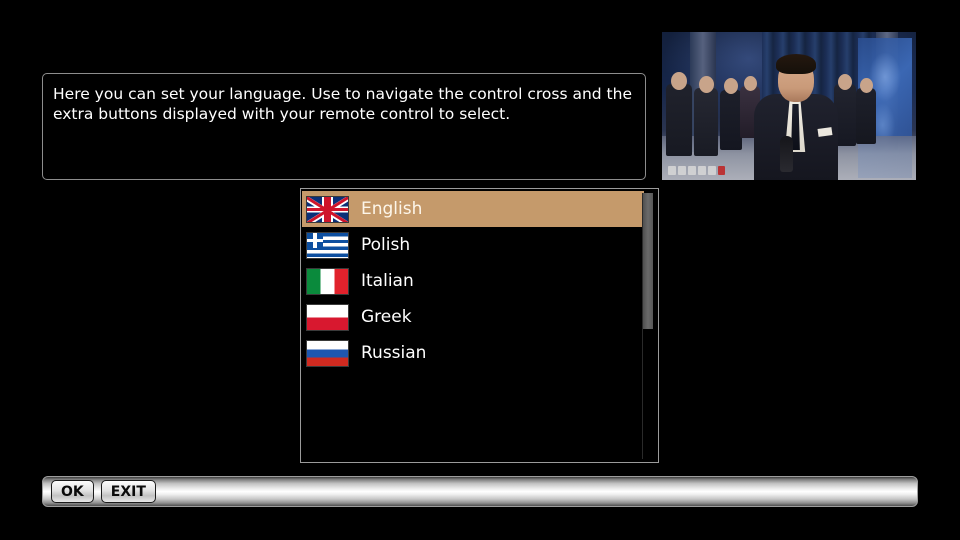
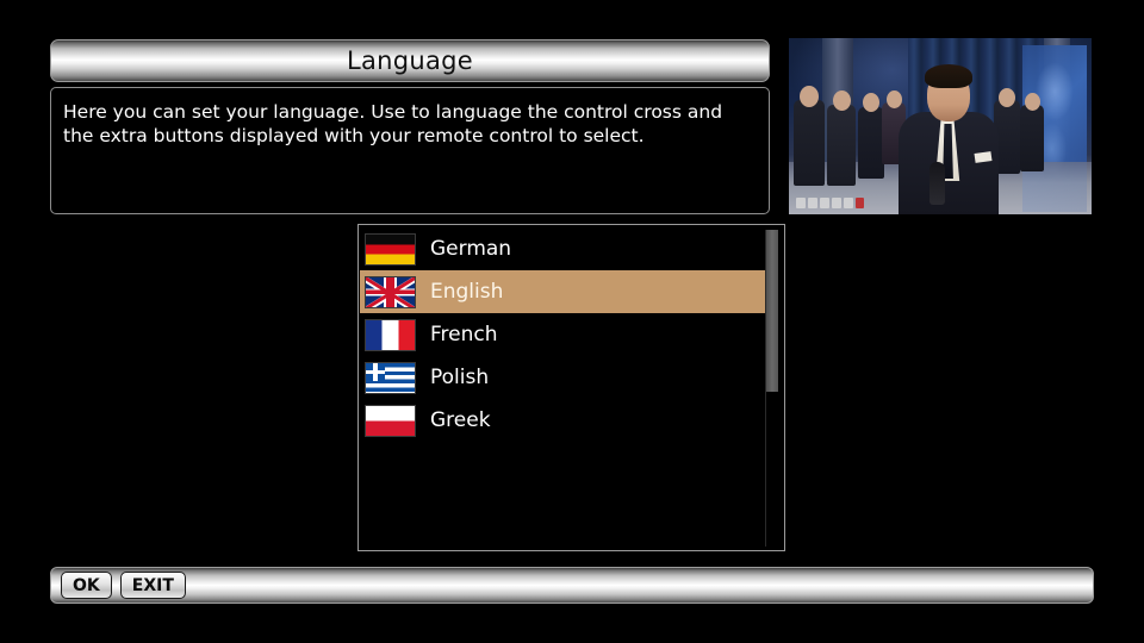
+ Language
- Here you can set your language. Use to navigate the control cross and the extra buttons displayed with your remote control to select.
+ Here you can set your language. Use to language the control cross and the extra buttons displayed with your remote control to select.
+ German
  English
+ French
  Polish
- Italian
  Greek
- Russian
  OK
  EXIT
